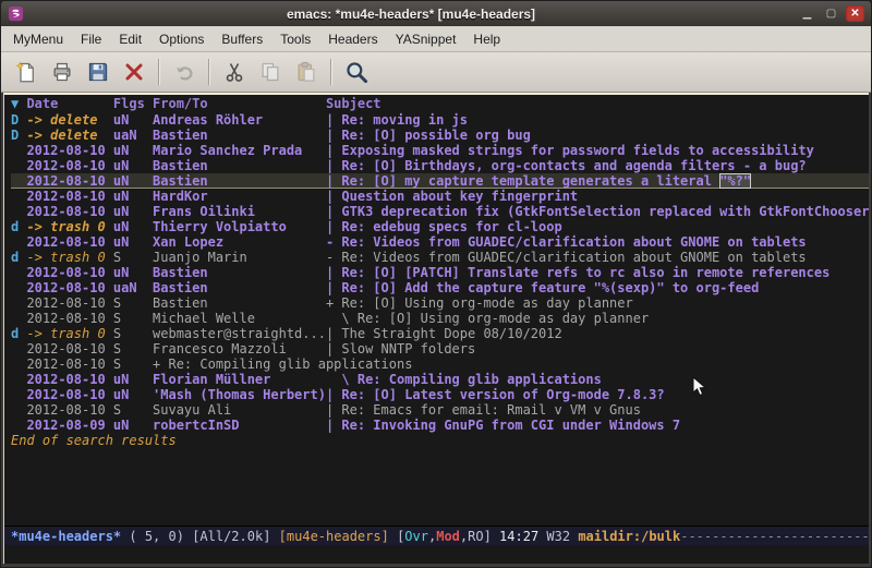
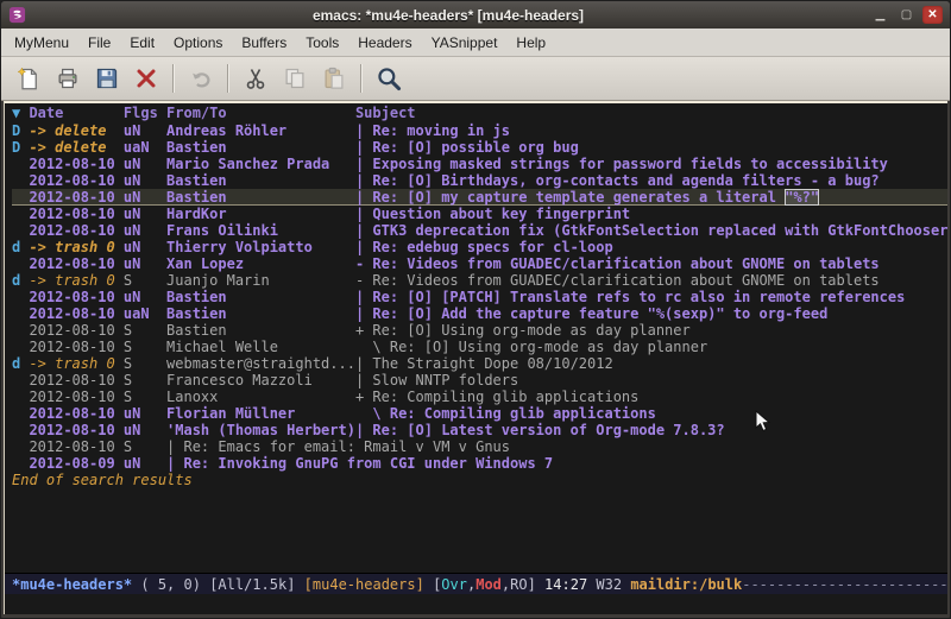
  emacs: *mu4e-headers* [mu4e-headers]
  ▁
  ▢
  ✕
  MyMenu
  File
  Edit
  Options
  Buffers
  Tools
  Headers
  YASnippet
  Help
  ▼
  Date
  Flgs
  From/To
  Subject
  D
  -> delete
  uN
  Andreas Röhler
  | Re: moving in js
  D
  -> delete
  uaN
  Bastien
  | Re: [O] possible org bug
  2012-08-10
  uN
  Mario Sanchez Prada
  | Exposing masked strings for password fields to accessibility
  2012-08-10
  uN
  Bastien
  | Re: [O] Birthdays, org-contacts and agenda filters - a bug?
  2012-08-10
  uN
  Bastien
  | Re: [O] my capture template generates a literal "%?"
  2012-08-10
  uN
  HardKor
  | Question about key fingerprint
  2012-08-10
  uN
  Frans Oilinki
  | GTK3 deprecation fix (GtkFontSelection replaced with GtkFontChooser
  d
  -> trash 0
  uN
  Thierry Volpiatto
  | Re: edebug specs for cl-loop
  2012-08-10
  uN
  Xan Lopez
  - Re: Videos from GUADEC/clarification about GNOME on tablets
  d
  -> trash 0
  S
  Juanjo Marin
  - Re: Videos from GUADEC/clarification about GNOME on tablets
  2012-08-10
  uN
  Bastien
  | Re: [O] [PATCH] Translate refs to rc also in remote references
  2012-08-10
  uaN
  Bastien
  | Re: [O] Add the capture feature "%(sexp)" to org-feed
  2012-08-10
  S
  Bastien
  + Re: [O] Using org-mode as day planner
  2012-08-10
  S
  Michael Welle
  \ Re: [O] Using org-mode as day planner
  d
  -> trash 0
  S
  webmaster@straightd...
  | The Straight Dope 08/10/2012
  2012-08-10
  S
  Francesco Mazzoli
  | Slow NNTP folders
  2012-08-10
  S
+ Lanoxx
  + Re: Compiling glib applications
  2012-08-10
  uN
  Florian Müllner
  \ Re: Compiling glib applications
  2012-08-10
  uN
  'Mash (Thomas Herbert)
  | Re: [O] Latest version of Org-mode 7.8.3?
  2012-08-10
  S
- Suvayu Ali
  | Re: Emacs for email: Rmail v VM v Gnus
  2012-08-09
  uN
- robertcInSD
  | Re: Invoking GnuPG from CGI under Windows 7
  End of search results
  *mu4e-headers*
  ( 5, 0)
- [All/2.0k]
+ [All/1.5k]
  [mu4e-headers]
  [
  Ovr
  ,
  Mod
  ,
  RO]
  14:27
  W32
  maildir:/bulk
